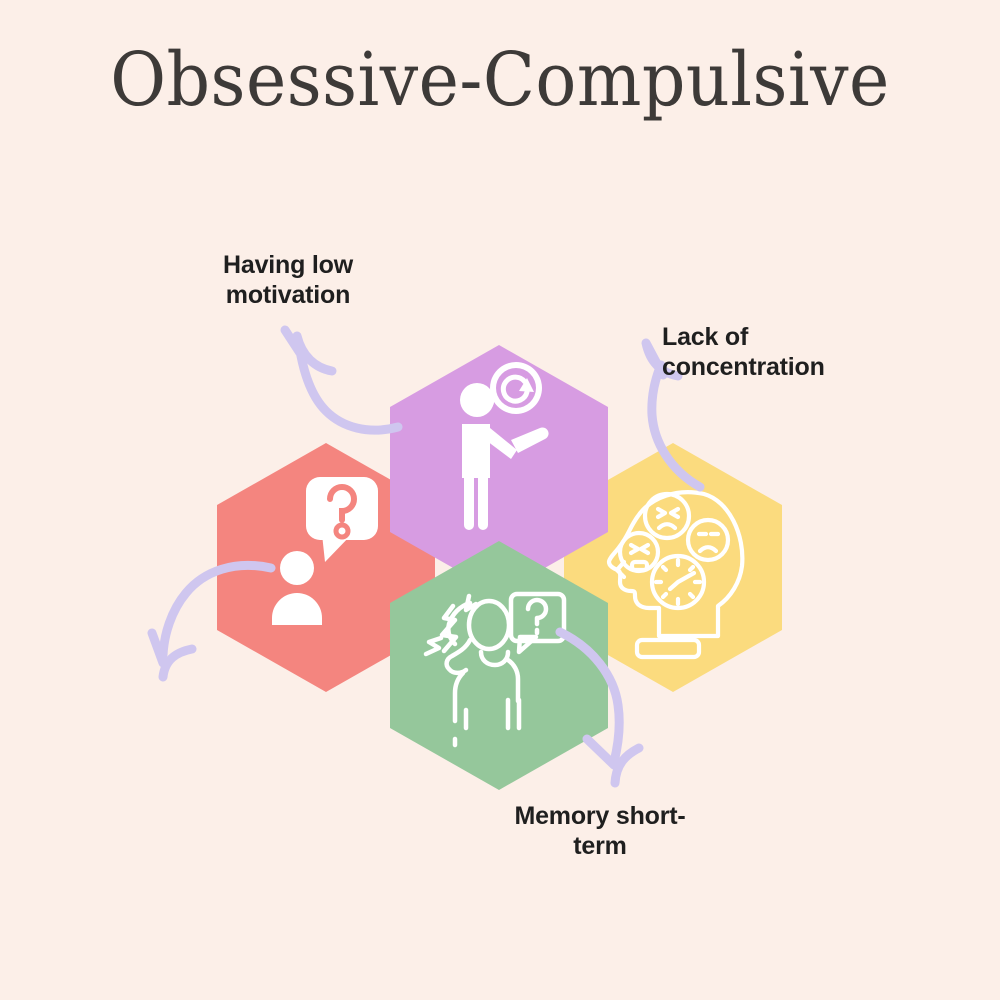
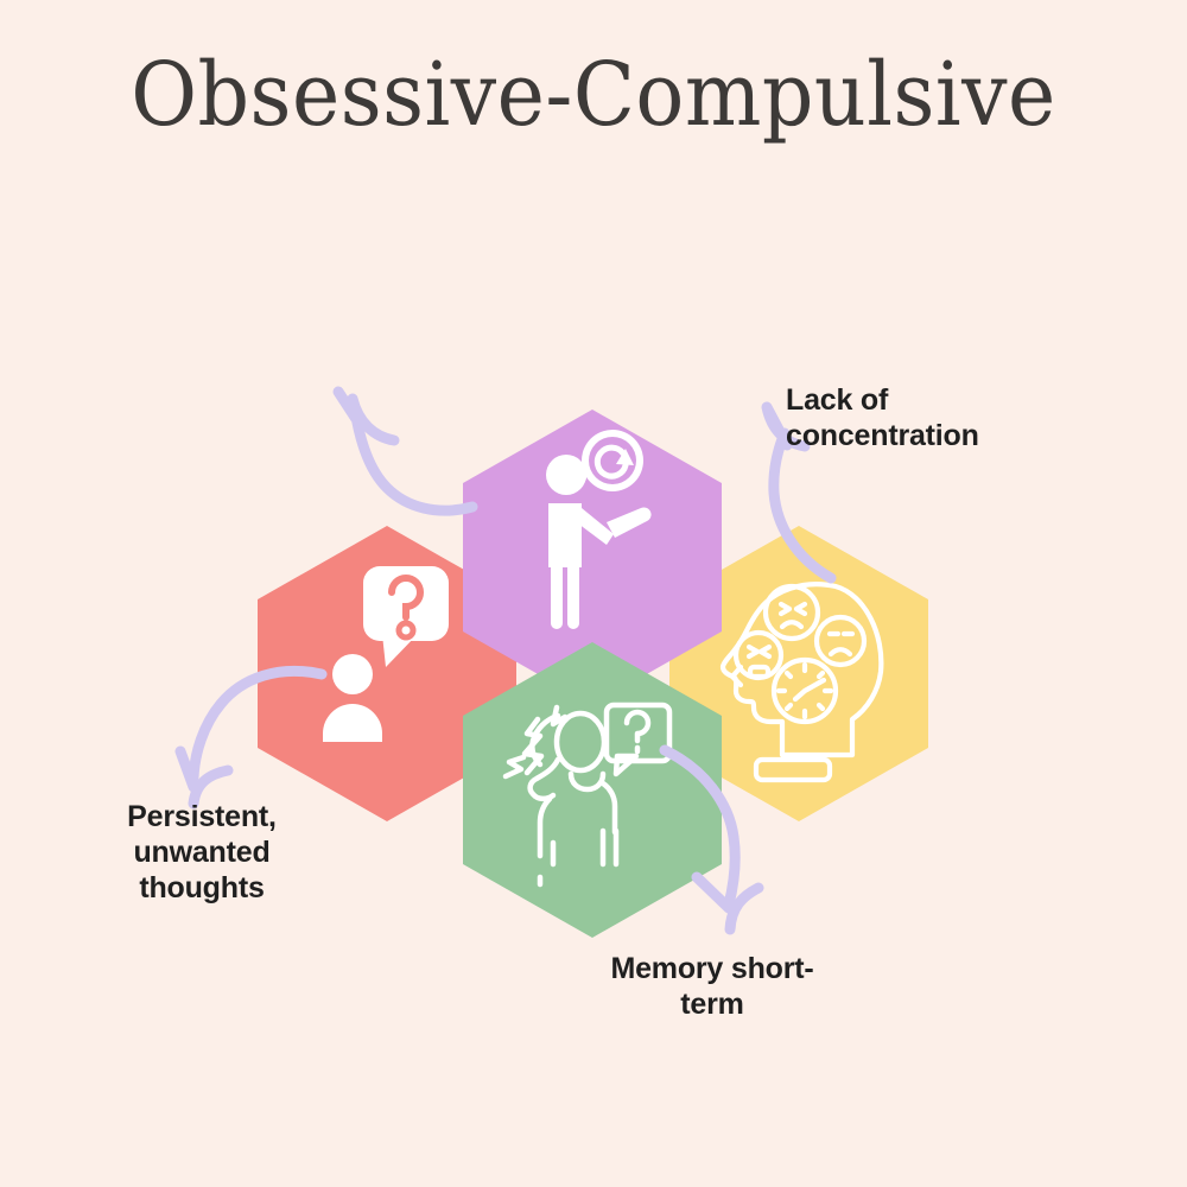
  Obsessive-Compulsive
- Having low
- motivation
  Lack of
  concentration
+ Persistent,
+ unwanted
+ thoughts
  Memory short-
  term
